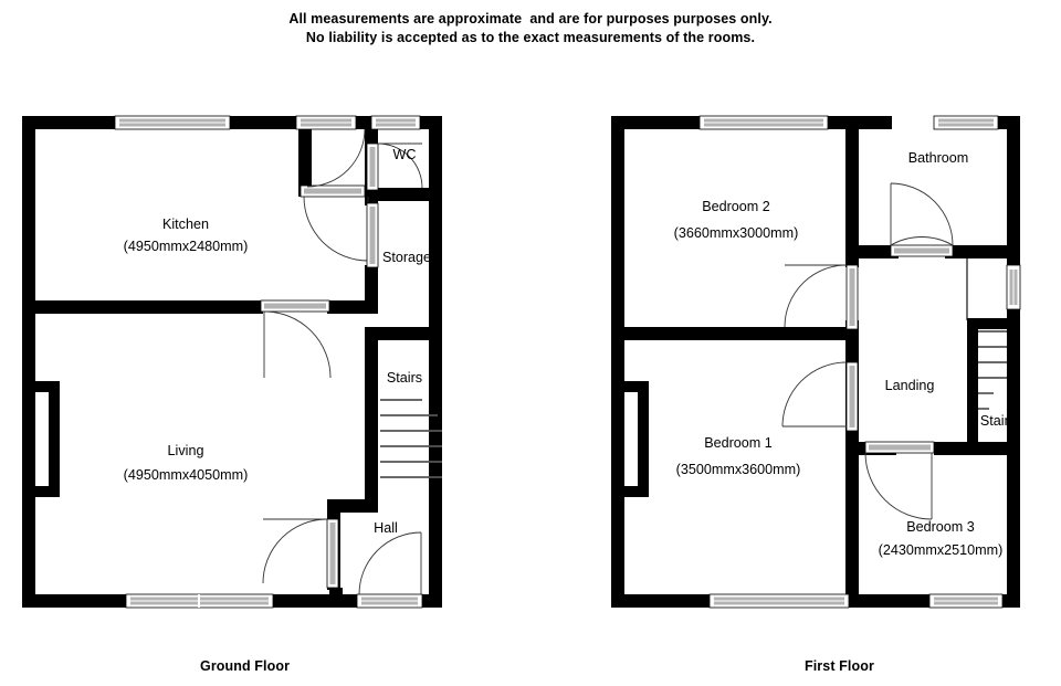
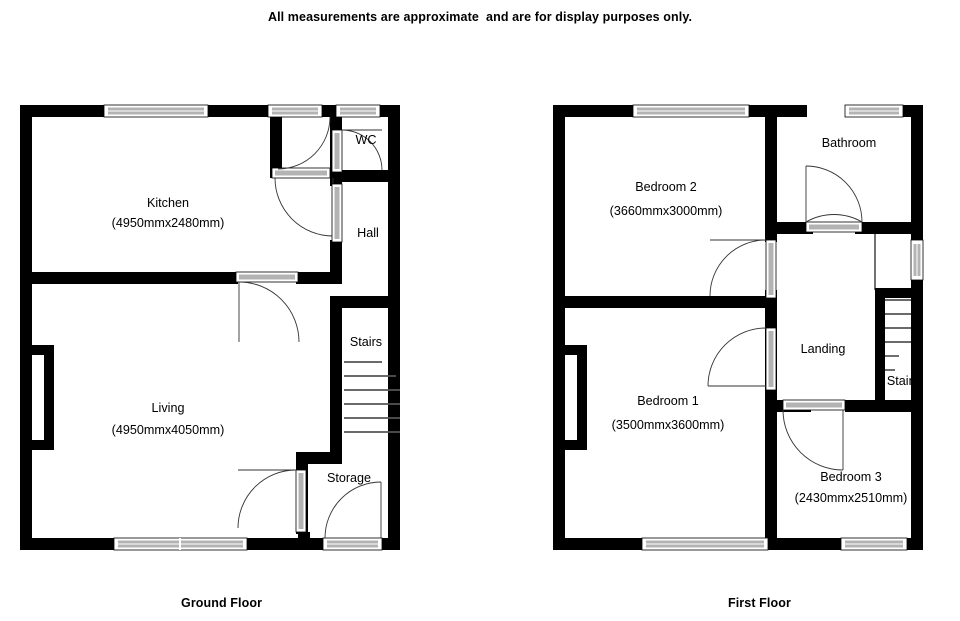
- All measurements are approximate and are for purposes purposes only.
+ All measurements are approximate and are for display purposes only.
- No liability is accepted as to the exact measurements of the rooms.
  Kitchen
  (4950mmx2480mm)
  WC
- Storage
+ Hall
  Stairs
  Living
  (4950mmx4050mm)
- Hall
+ Storage
  Bedroom 2
  (3660mmx3000mm)
  Bathroom
  Landing
  Stairs
  Bedroom 1
  (3500mmx3600mm)
  Bedroom 3
  (2430mmx2510mm)
  Ground Floor
  First Floor
